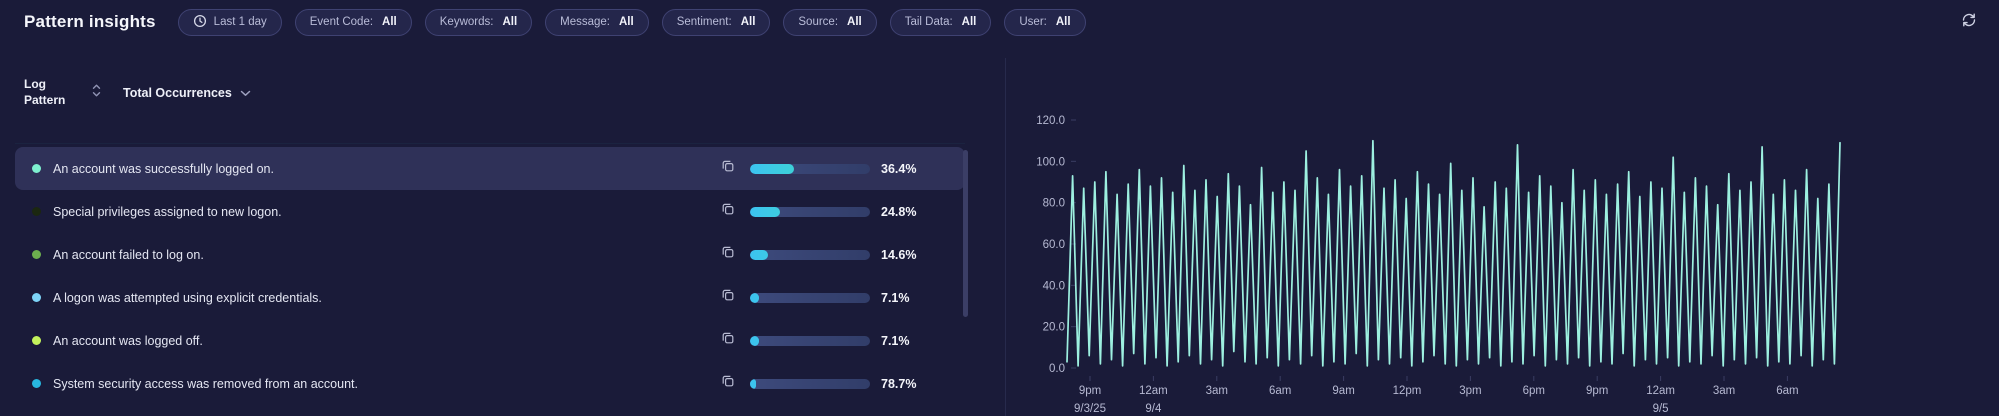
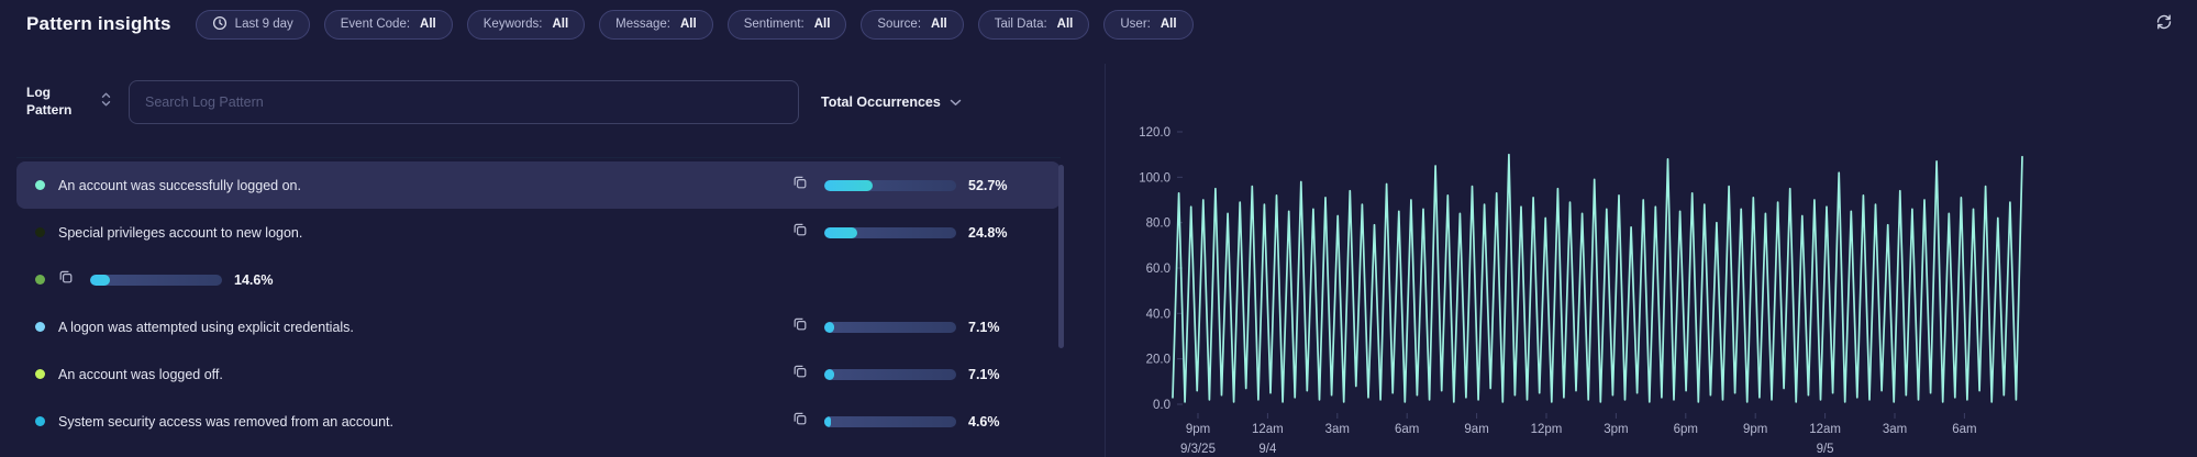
  Pattern insights
- Last 1 day
+ Last 9 day
  Event Code:
  All
  Keywords:
  All
  Message:
  All
  Sentiment:
  All
  Source:
  All
  Tail Data:
  All
  User:
  All
  Log Pattern
+ Search Log Pattern
  Total Occurrences
  An account was successfully logged on.
- 36.4%
+ 52.7%
- Special privileges assigned to new logon.
+ Special privileges account to new logon.
  24.8%
- An account failed to log on.
  14.6%
  A logon was attempted using explicit credentials.
  7.1%
  An account was logged off.
  7.1%
  System security access was removed from an account.
- 78.7%
+ 4.6%
  0.0
  20.0
  40.0
  60.0
  80.0
  100.0
  120.0
  9pm
  9/3/25
  12am
  9/4
  3am
  6am
  9am
  12pm
  3pm
  6pm
  9pm
  12am
  9/5
  3am
  6am
